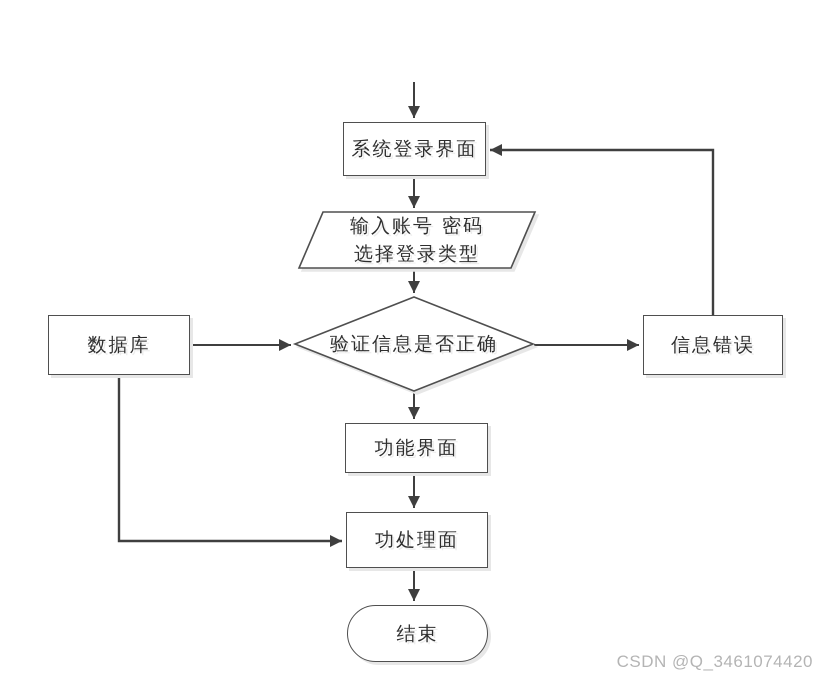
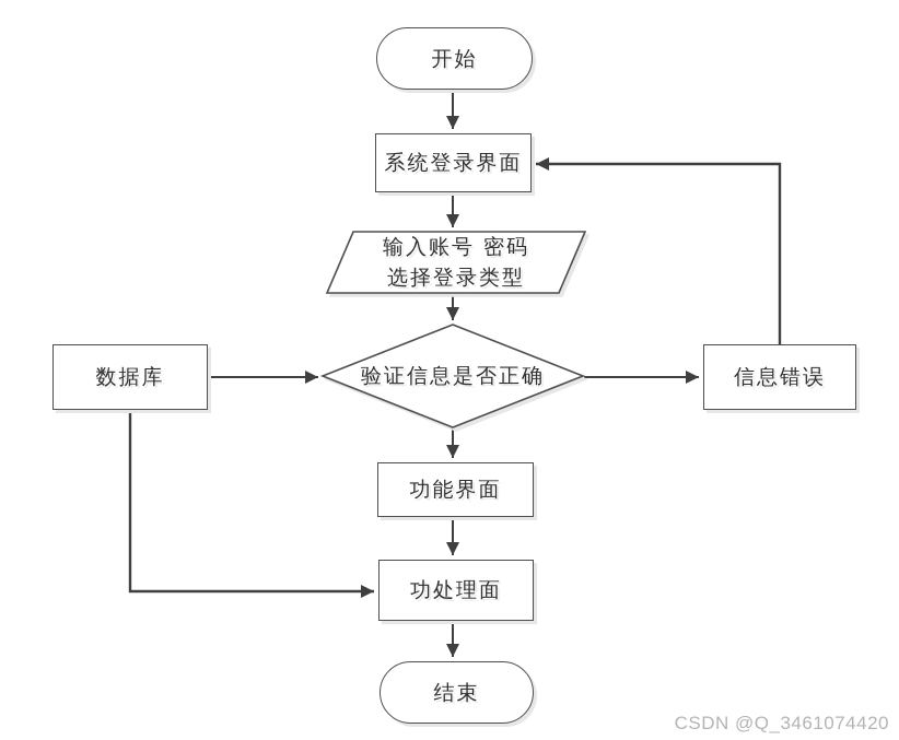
+ 开始
  系统登录界面
  数据库
  信息错误
  功能界面
  功处理面
  结束
  输入账号 密码
  选择登录类型
  验证信息是否正确
  CSDN @Q_3461074420
